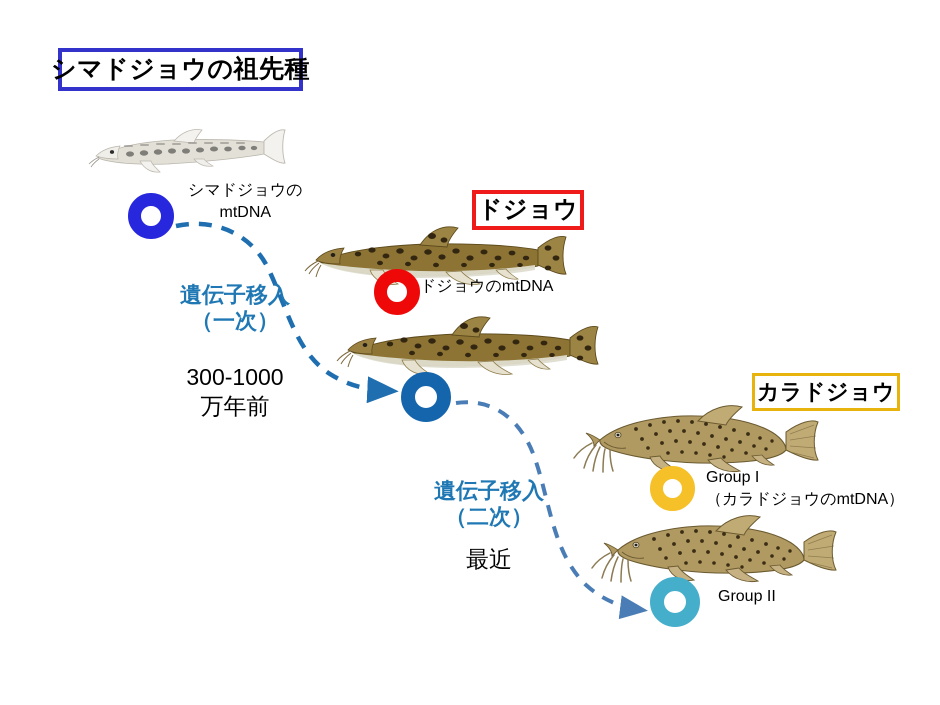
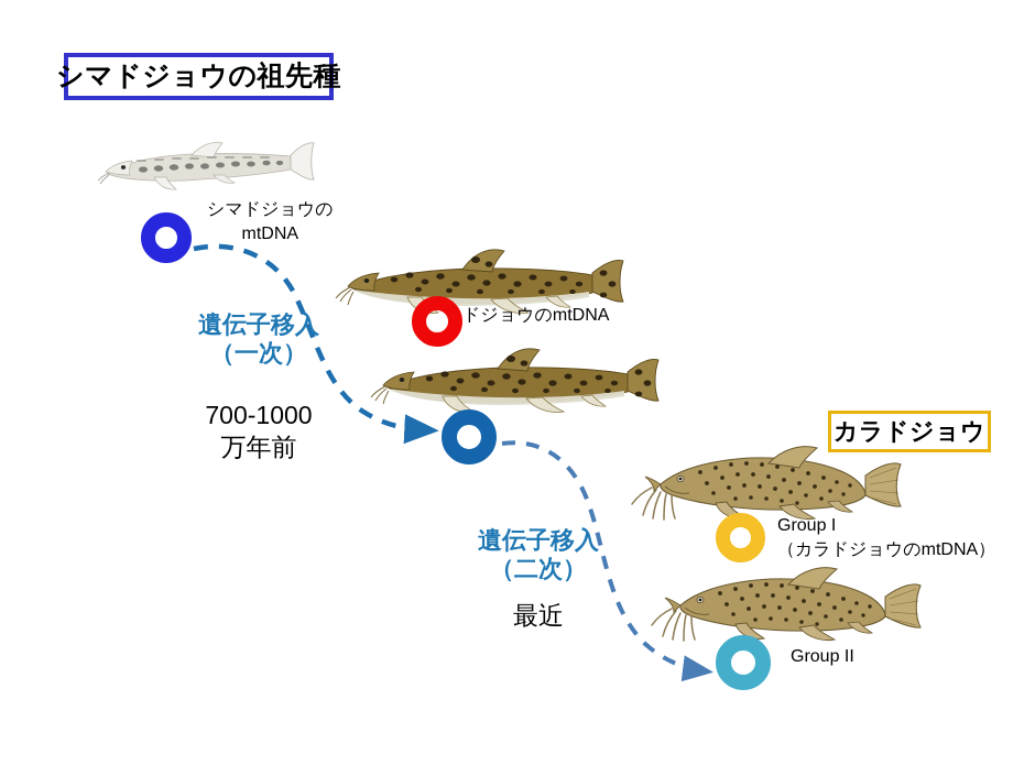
  シマドジョウの祖先種
- ドジョウ
  カラドジョウ
  シマドジョウの
  mtDNA
  ドジョウのmtDNA
  Group I
  （カラドジョウのmtDNA）
  Group II
  遺伝子移入
  （一次）
- 300-1000
+ 700-1000
  万年前
  遺伝子移入
  （二次）
  最近
